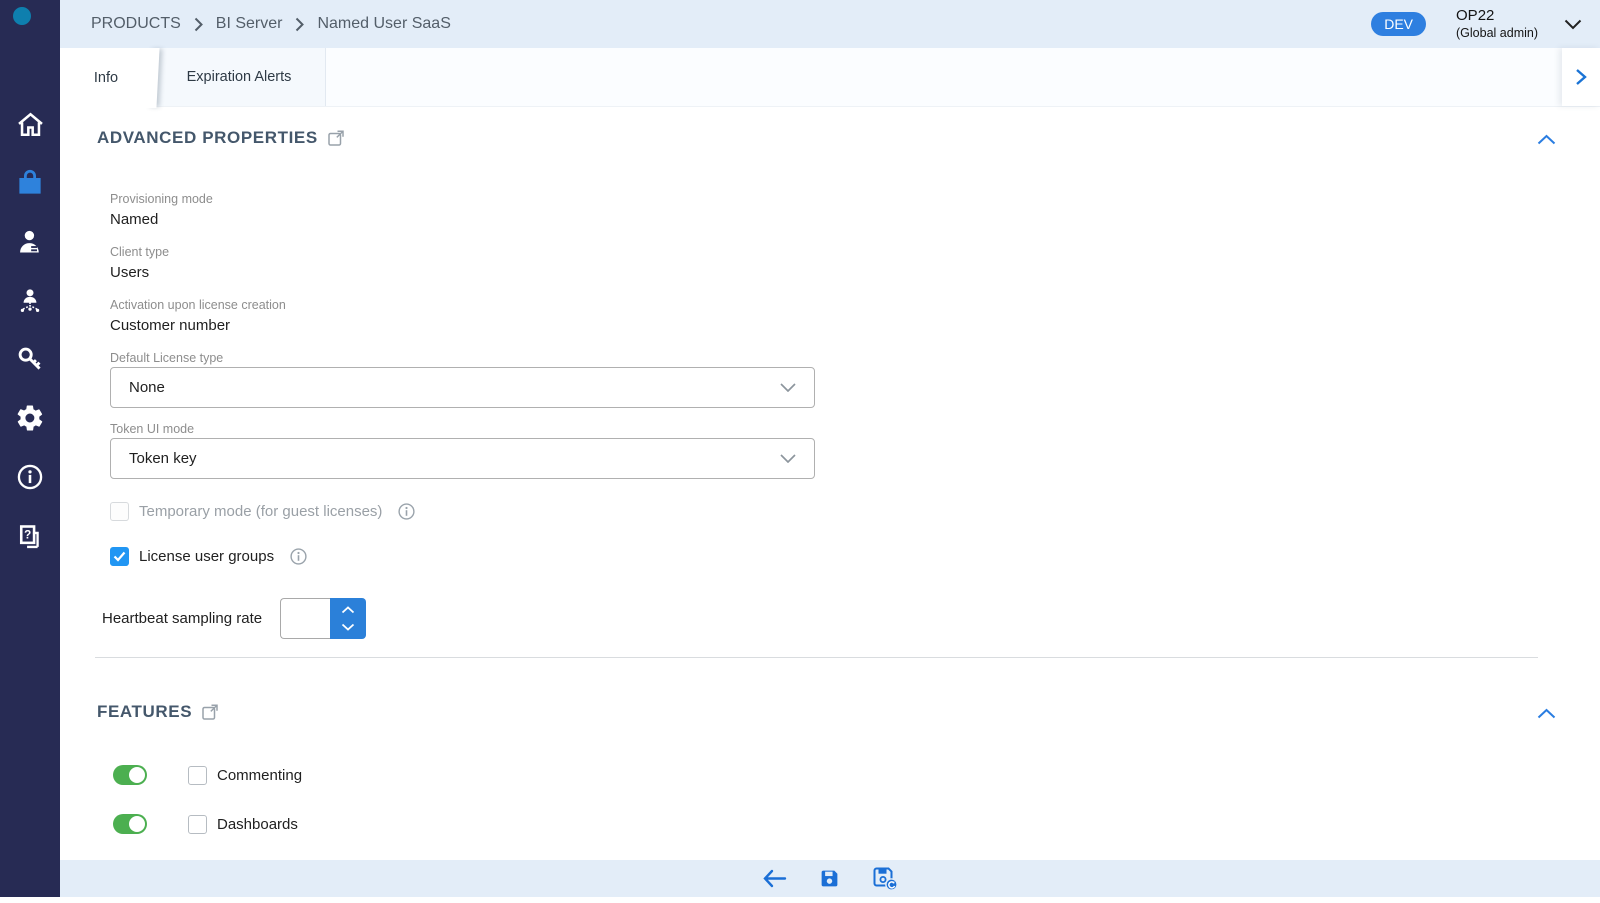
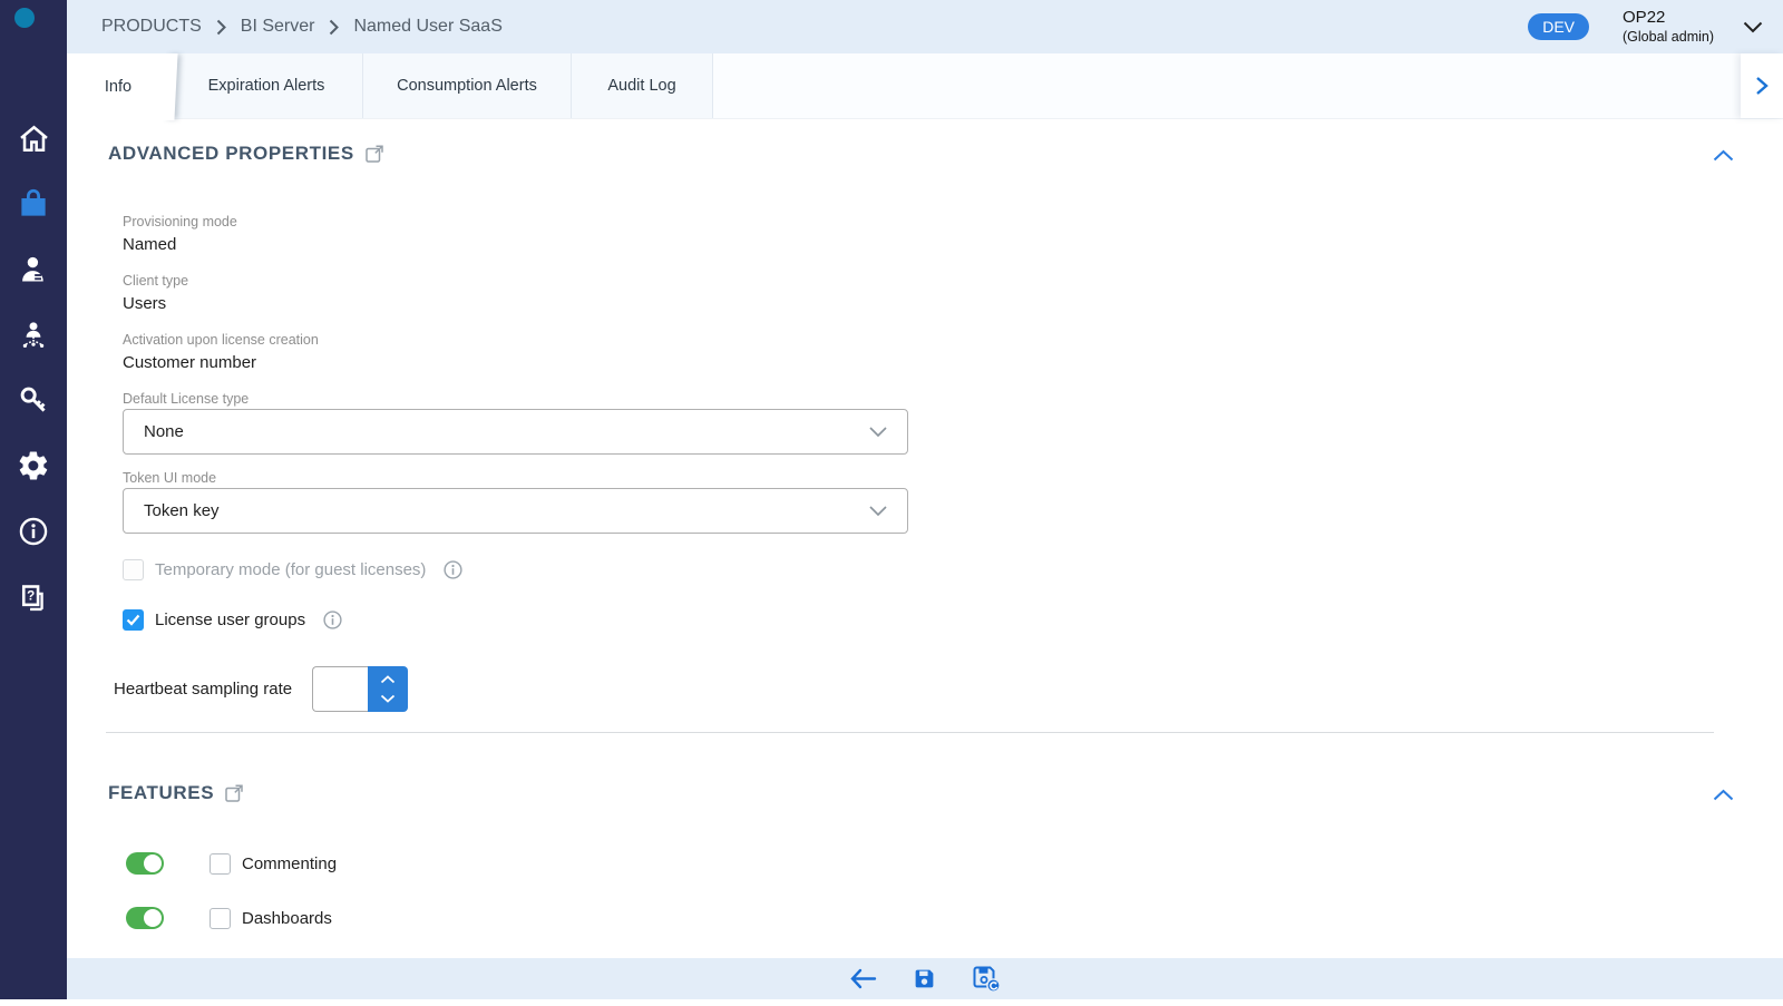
  ?
  PRODUCTS
  BI Server
  Named User SaaS
  DEV
  OP22
  (Global admin)
  Info
  Expiration Alerts
+ Consumption Alerts
+ Audit Log
  ADVANCED PROPERTIES
  Provisioning mode
  Named
  Client type
  Users
  Activation upon license creation
  Customer number
  Default License type
  None
  Token UI mode
  Token key
  Temporary mode (for guest licenses)
  License user groups
  Heartbeat sampling rate
  FEATURES
  Commenting
  Dashboards
